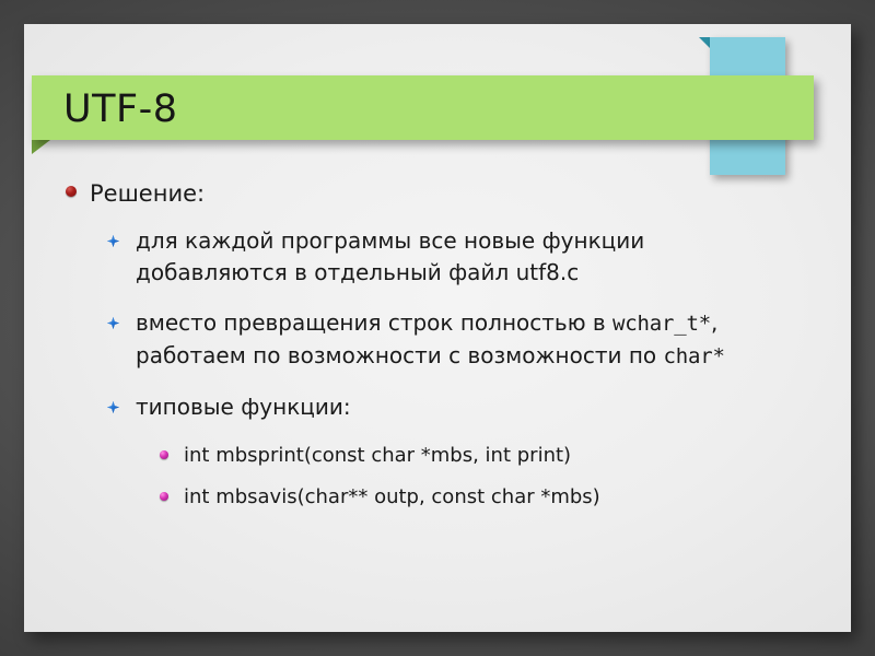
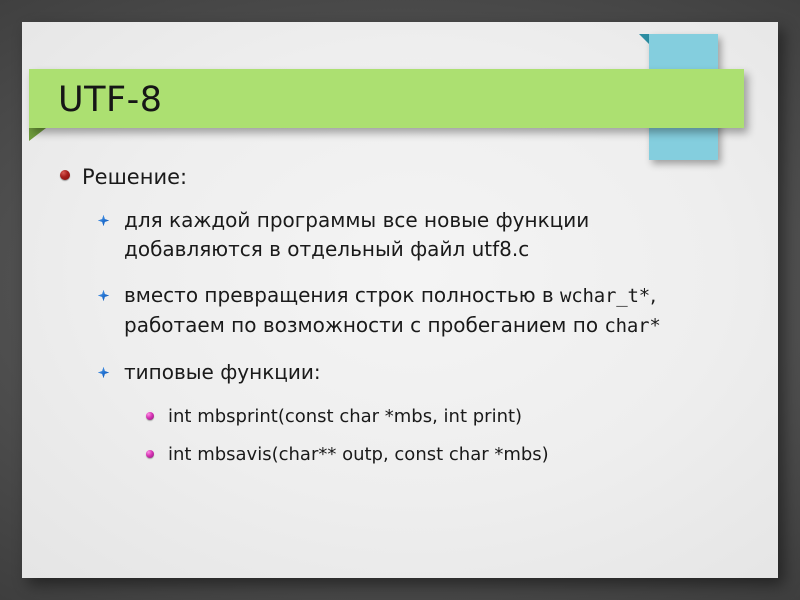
  UTF-8
  Решение:
  для каждой программы все новые функции
  добавляются в отдельный файл utf8.c
  вместо превращения строк полностью в wchar_t*,
- работаем по возможности с возможности по char*
+ работаем по возможности с пробеганием по char*
  типовые функции:
  int mbsprint(const char *mbs, int print)
  int mbsavis(char** outp, const char *mbs)
